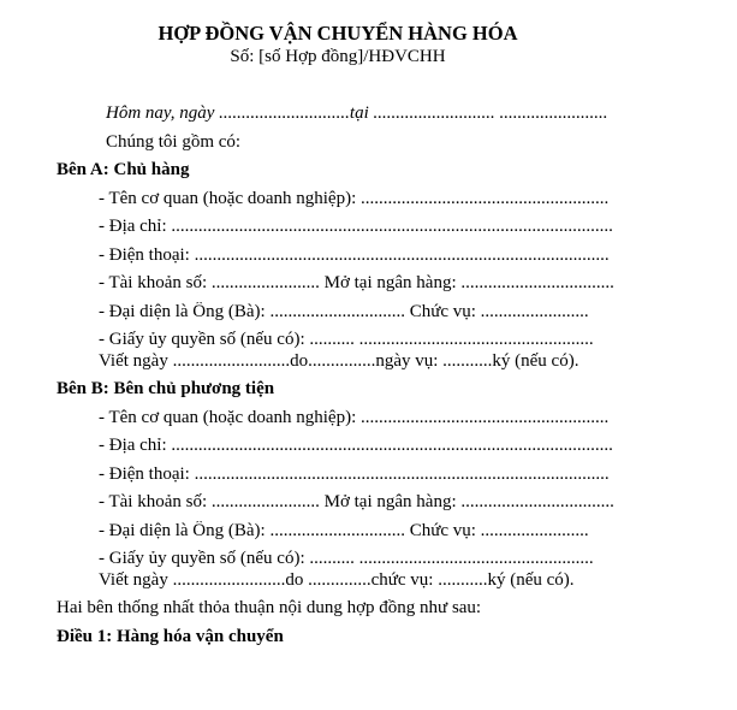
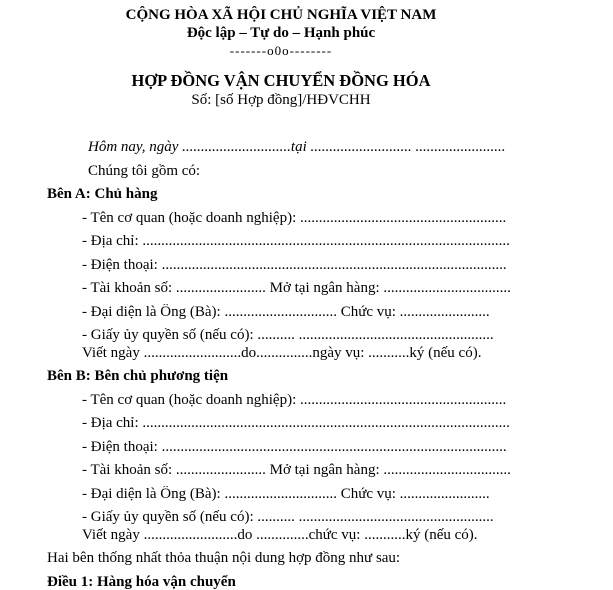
+ CỘNG HÒA XÃ HỘI CHỦ NGHĨA VIỆT NAM
+ Độc lập – Tự do – Hạnh phúc
+ -------o0o--------
- HỢP ĐỒNG VẬN CHUYỂN HÀNG HÓA
+ HỢP ĐỒNG VẬN CHUYỂN ĐỒNG HÓA
  Số: [số Hợp đồng]/HĐVCHH
  Hôm nay, ngày .............................tại ........................... ........................
  Chúng tôi gồm có:
  Bên A: Chủ hàng
  - Tên cơ quan (hoặc doanh nghiệp): .......................................................
  - Địa chỉ: ..................................................................................................
  - Điện thoại: ............................................................................................
  - Tài khoản số: ........................ Mở tại ngân hàng: ..................................
  - Đại diện là Ông (Bà): .............................. Chức vụ: ........................
  - Giấy ủy quyền số (nếu có): .......... ....................................................
  Viết ngày ..........................do...............ngày vụ: ...........ký (nếu có).
  Bên B: Bên chủ phương tiện
  - Tên cơ quan (hoặc doanh nghiệp): .......................................................
  - Địa chỉ: ..................................................................................................
  - Điện thoại: ............................................................................................
  - Tài khoản số: ........................ Mở tại ngân hàng: ..................................
  - Đại diện là Ông (Bà): .............................. Chức vụ: ........................
  - Giấy ủy quyền số (nếu có): .......... ....................................................
  Viết ngày .........................do ..............chức vụ: ...........ký (nếu có).
  Hai bên thống nhất thỏa thuận nội dung hợp đồng như sau:
  Điều 1: Hàng hóa vận chuyển
